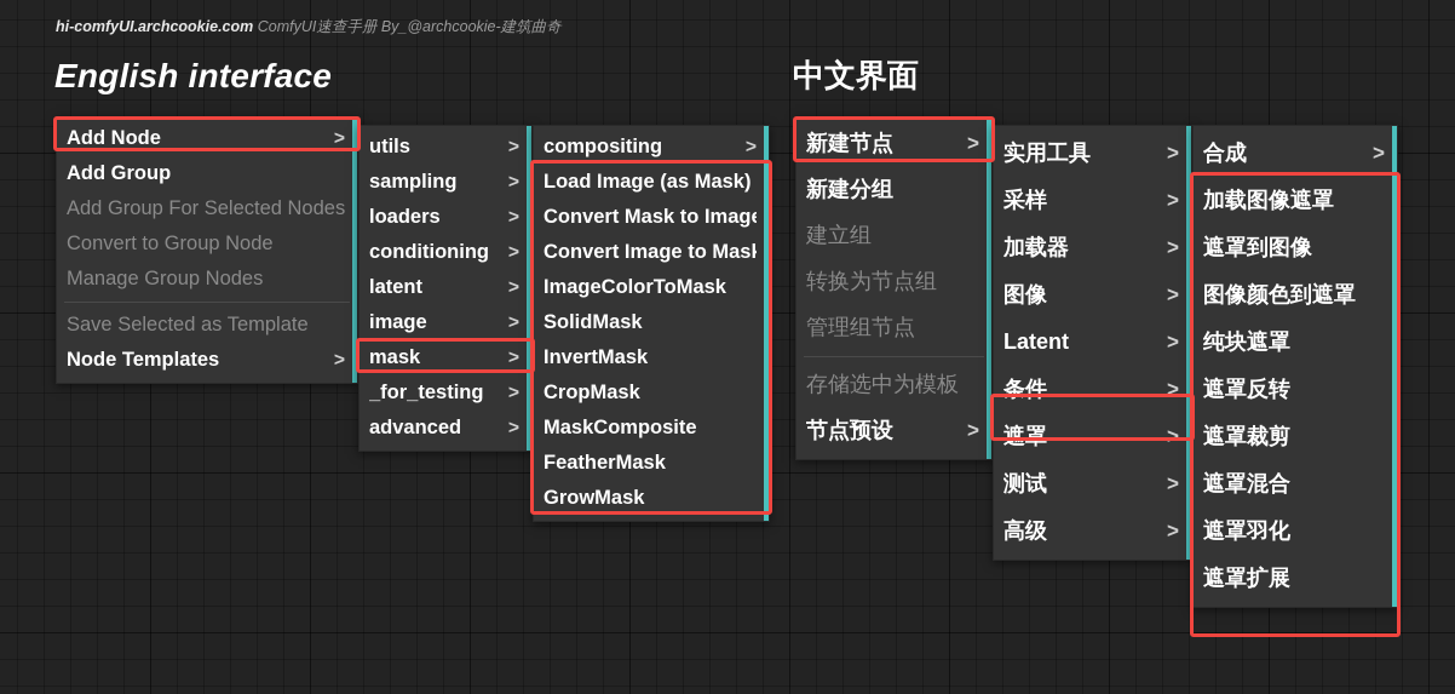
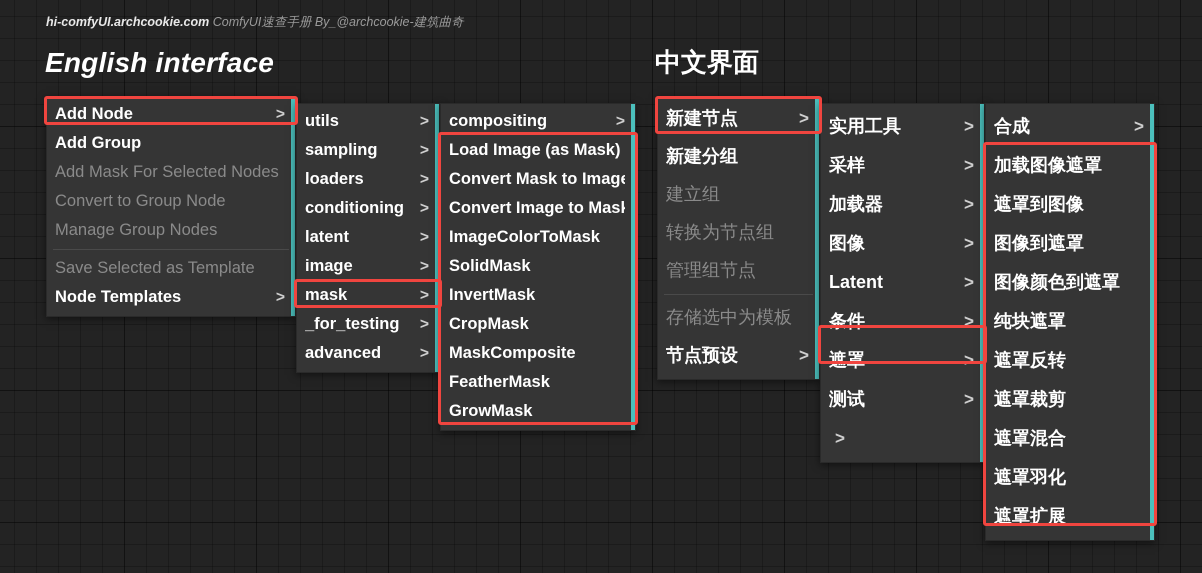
  hi-comfyUI.archcookie.com ComfyUI速查手册 By_@archcookie-建筑曲奇
  English interface
  中文界面
  Add Node
  >
  Add Group
- Add Group For Selected Nodes
+ Add Mask For Selected Nodes
  Convert to Group Node
  Manage Group Nodes
  Save Selected as Template
  Node Templates
  >
  utils
  >
  sampling
  >
  loaders
  >
  conditioning
  >
  latent
  >
  image
  >
  mask
  >
  _for_testing
  >
  advanced
  >
  compositing
  >
  Load Image (as Mask)
  Convert Mask to Imag
  Convert Image to Mas
  ImageColorToMask
  SolidMask
  InvertMask
  CropMask
  MaskComposite
  FeatherMask
  GrowMask
  新建节点
  >
  新建分组
  建立组
  转换为节点组
  管理组节点
  存储选中为模板
  节点预设
  >
  实用工具
  >
  采样
  >
  加载器
  >
  图像
  >
  Latent
  >
  条件
  >
  遮罩
  >
  测试
  >
- 高级
  >
  合成
  >
  加载图像遮罩
  遮罩到图像
+ 图像到遮罩
  图像颜色到遮罩
  纯块遮罩
  遮罩反转
  遮罩裁剪
  遮罩混合
  遮罩羽化
  遮罩扩展
